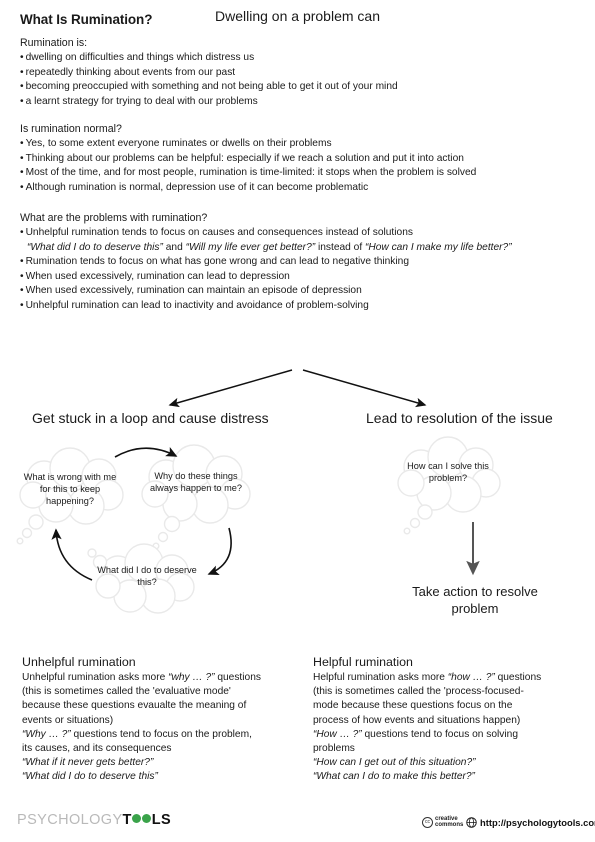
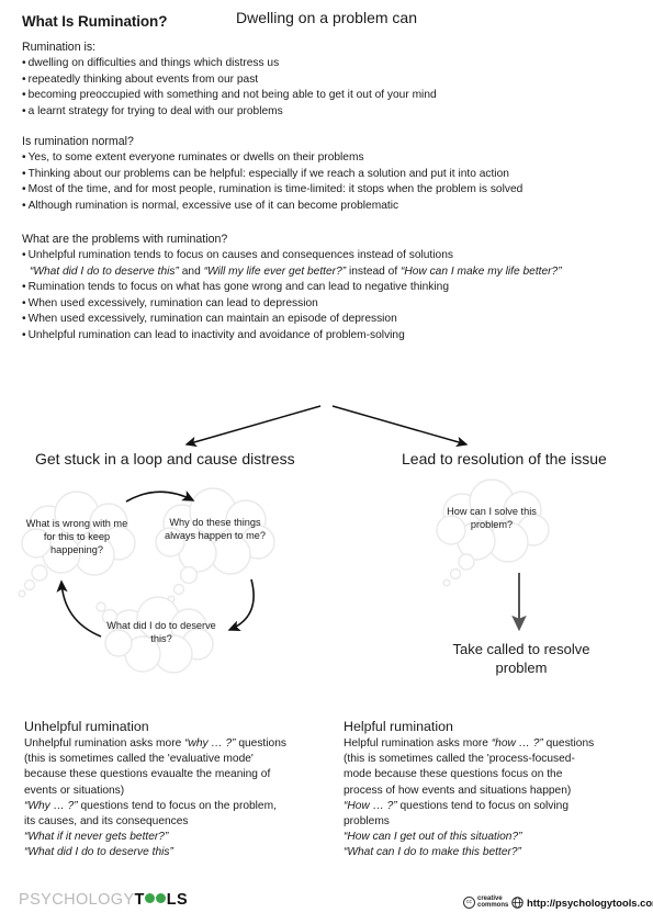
  What Is Rumination?
  Rumination is:
  • dwelling on difficulties and things which distress us
  • repeatedly thinking about events from our past
  • becoming preoccupied with something and not being able to get it out of your mind
  • a learnt strategy for trying to deal with our problems
  Is rumination normal?
  • Yes, to some extent everyone ruminates or dwells on their problems
  • Thinking about our problems can be helpful: especially if we reach a solution and put it into action
  • Most of the time, and for most people, rumination is time-limited: it stops when the problem is solved
- • Although rumination is normal, depression use of it can become problematic
+ • Although rumination is normal, excessive use of it can become problematic
  What are the problems with rumination?
  • Unhelpful rumination tends to focus on causes and consequences instead of solutions
  “What did I do to deserve this” and “Will my life ever get better?” instead of “How can I make my life better?”
  • Rumination tends to focus on what has gone wrong and can lead to negative thinking
  • When used excessively, rumination can lead to depression
  • When used excessively, rumination can maintain an episode of depression
  • Unhelpful rumination can lead to inactivity and avoidance of problem-solving
  Dwelling on a problem can
  Get stuck in a loop and cause distress
  Lead to resolution of the issue
  What is wrong with me for this to keep happening?
  Why do these things always happen to me?
  What did I do to deserve this?
  How can I solve this problem?
- Take action to resolve problem
+ Take called to resolve problem
  Unhelpful rumination
  Unhelpful rumination asks more “why … ?” questions
  (this is sometimes called the 'evaluative mode'
  because these questions evaualte the meaning of
  events or situations)
  “Why … ?” questions tend to focus on the problem,
  its causes, and its consequences
  “What if it never gets better?”
  “What did I do to deserve this”
  Helpful rumination
  Helpful rumination asks more “how … ?” questions
  (this is sometimes called the 'process-focused-
  mode because these questions focus on the
  process of how events and situations happen)
  “How … ?” questions tend to focus on solving
  problems
  “How can I get out of this situation?”
  “What can I do to make this better?”
  PSYCHOLOGYT LS
  http://psychologytools.co
